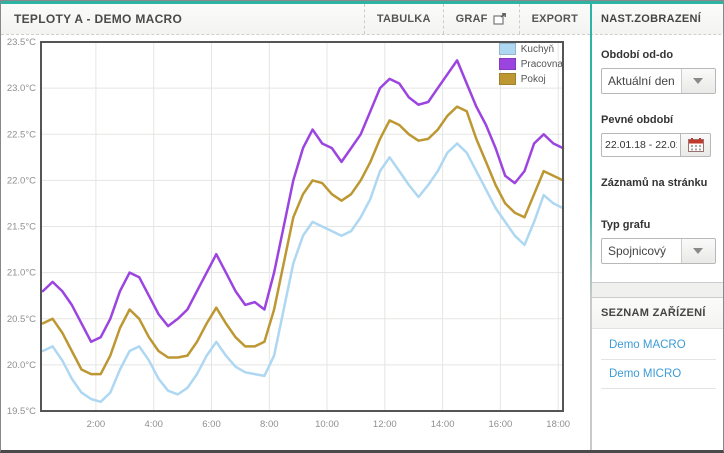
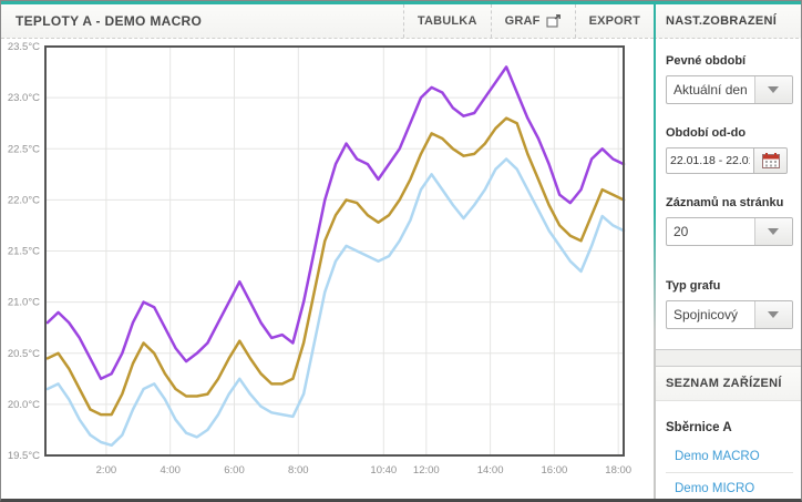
  TEPLOTY A - DEMO MACRO
  TABULKA
  GRAF
  EXPORT
  19.5°C
  20.0°C
  20.5°C
  21.0°C
  21.5°C
  22.0°C
  22.5°C
  23.0°C
  23.5°C
  2:00
  4:00
  6:00
  8:00
- 10:00
+ 10:40
  12:00
  14:00
  16:00
  18:00
- Kuchyň
- Pracovna
- Pokoj
  NAST.ZOBRAZENÍ
- Období od-do
+ Pevné období
  Aktuální den
- Pevné období
+ Období od-do
  22.01.18 - 22.0
  Záznamů na stránku
+ 20
  Typ grafu
  Spojnicový
  SEZNAM ZAŘÍZENÍ
+ Sběrnice A
  Demo MACRO
  Demo MICRO
